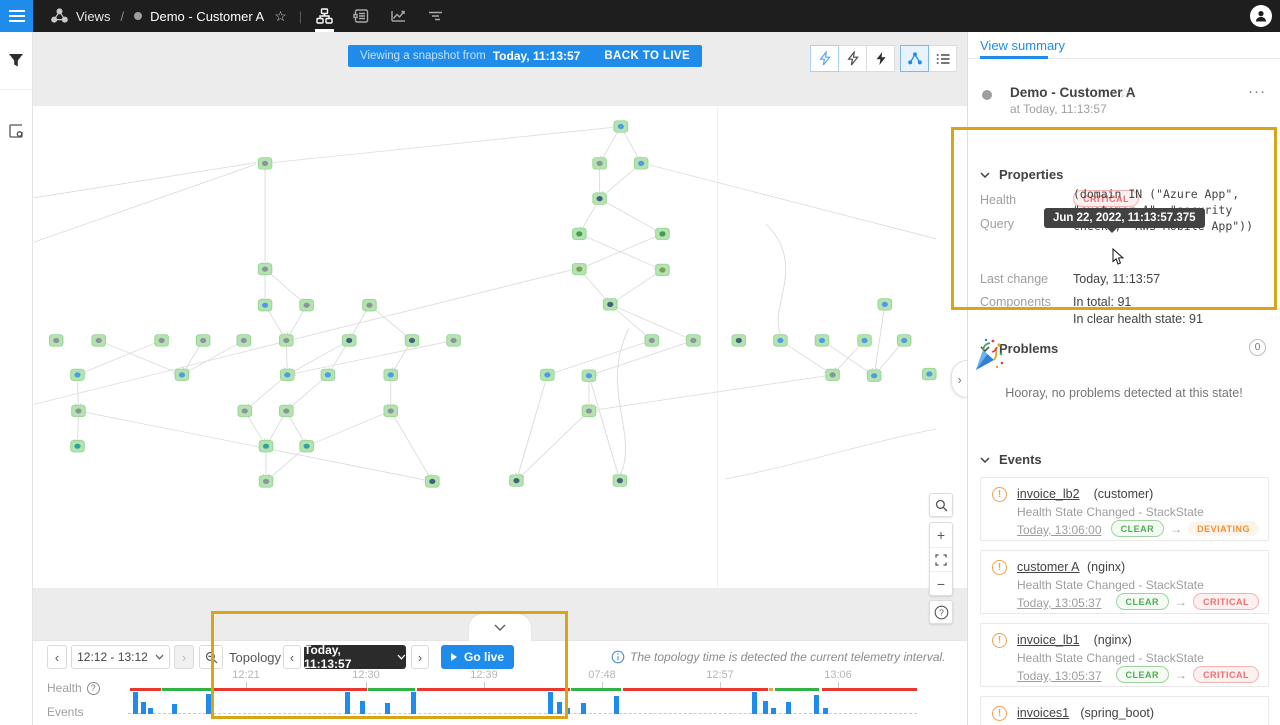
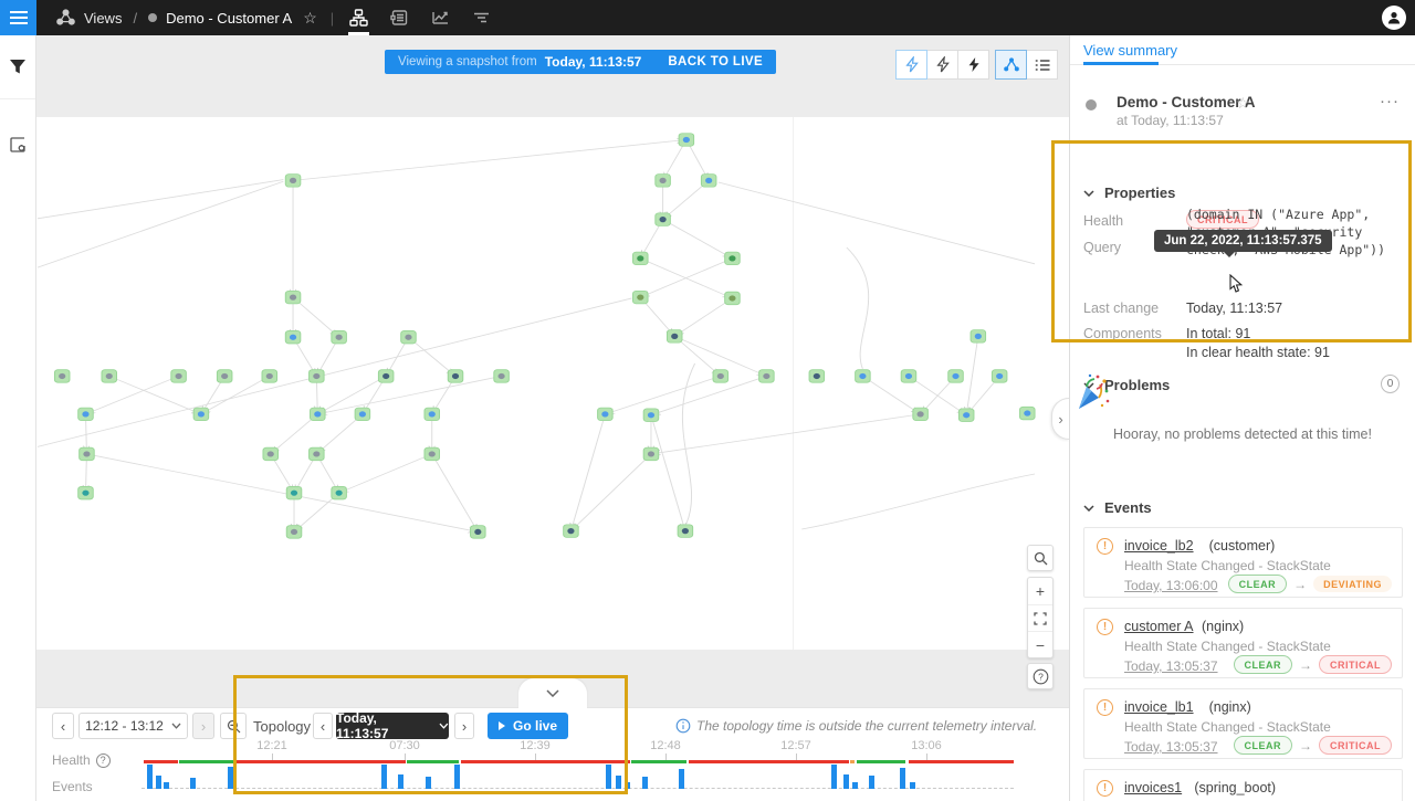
  Views
  /
  Demo - Customer A
  ☆
  |
  Viewing a snapshot from
  Today, 11:13:57
  BACK TO LIVE
  +
  −
  ?
  ›
  ‹
  12:12 - 13:12
  ›
  Topology
  ‹
  Today, 11:13:57
  ›
  Go live
- The topology time is detected the current telemetry interval.
+ The topology time is outside the current telemetry interval.
  Health
  ?
  Events
  12:21
- 12:30
+ 07:30
  12:39
- 07:48
+ 12:48
  12:57
  13:06
  View summary
  Demo - Customer A
  ☆
  ···
  at Today, 11:13:57
  Properties
  Health
  CRITICAL
  Query
  Last change
  Today, 11:13:57
  Components
  In total: 91
  In clear health state: 91
  Jun 22, 2022, 11:13:57.375
  Problems
  0
- Hooray, no problems detected at this state!
+ Hooray, no problems detected at this time!
  Events
  !
  invoice_lb2
  (customer)
  Health State Changed - StackState
  Today, 13:06:00
  CLEAR
  →
  DEVIATING
  !
  customer A
  (nginx)
  Health State Changed - StackState
  Today, 13:05:37
  CLEAR
  →
  CRITICAL
  !
  invoice_lb1
  (nginx)
  Health State Changed - StackState
  Today, 13:05:37
  CLEAR
  →
  CRITICAL
  !
  invoices1
  (spring_boot)
